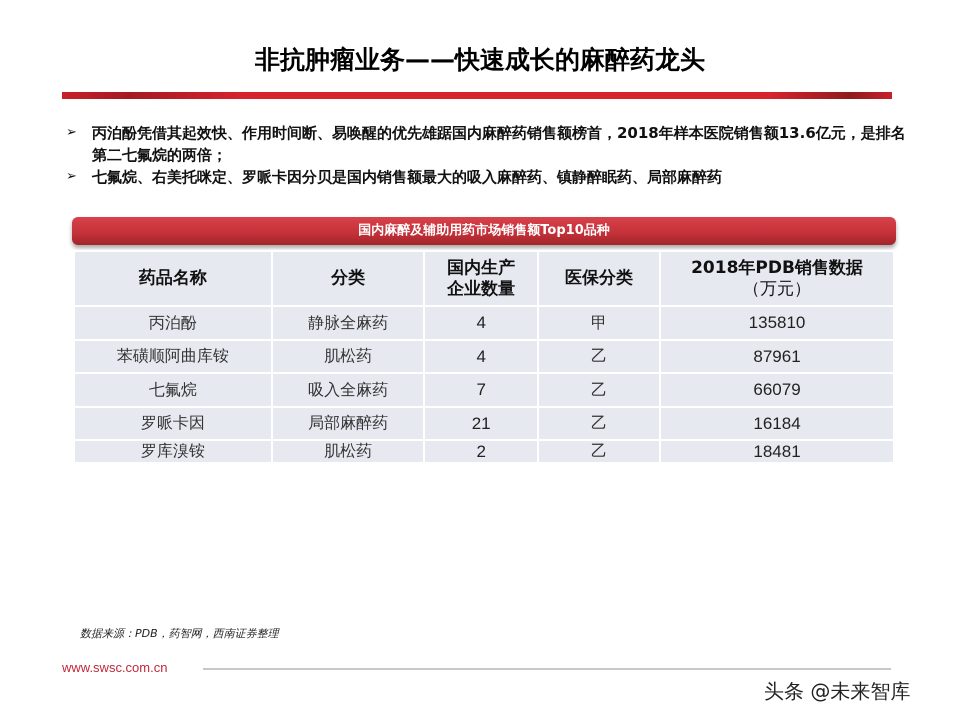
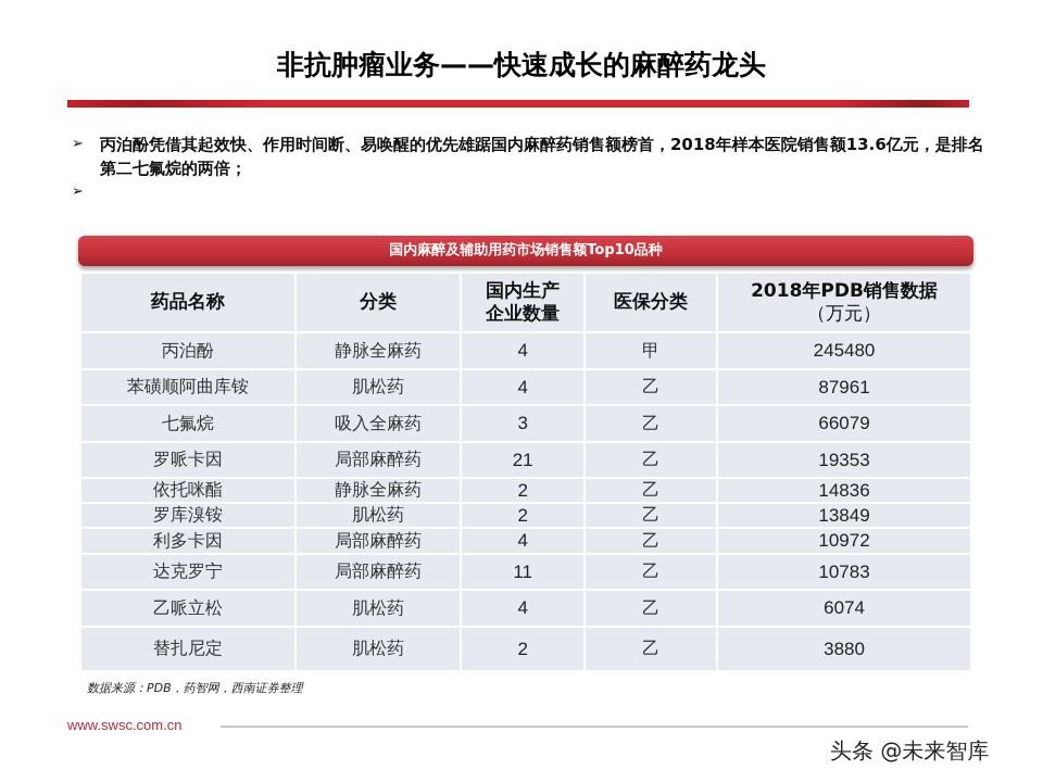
  非抗肿瘤业务——快速成长的麻醉药龙头
  ➢
  丙泊酚凭借其起效快、作用时间断、易唤醒的优先雄踞国内麻醉药销售额榜首，2018年样本医院销售额13.6亿元，是排名第二七氟烷的两倍；
  ➢
- 七氟烷、右美托咪定、罗哌卡因分贝是国内销售额最大的吸入麻醉药、镇静醉眠药、局部麻醉药
  国内麻醉及辅助用药市场销售额Top10品种
  药品名称	分类	国内生产 企业数量	医保分类	2018年PDB销售数据 （万元）
- 丙泊酚	静脉全麻药	4	甲	135810
+ 丙泊酚	静脉全麻药	4	甲	245480
  苯磺顺阿曲库铵	肌松药	4	乙	87961
- 七氟烷	吸入全麻药	7	乙	66079
+ 七氟烷	吸入全麻药	3	乙	66079
- 罗哌卡因	局部麻醉药	21	乙	16184
+ 罗哌卡因	局部麻醉药	21	乙	19353
+ 依托咪酯	静脉全麻药	2	乙	14836
- 罗库溴铵	肌松药	2	乙	18481
+ 罗库溴铵	肌松药	2	乙	13849
+ 利多卡因	局部麻醉药	4	乙	10972
+ 达克罗宁	局部麻醉药	11	乙	10783
+ 乙哌立松	肌松药	4	乙	6074
+ 替扎尼定	肌松药	2	乙	3880
  数据来源：PDB，药智网，西南证券整理
  www.swsc.com.cn
  头条 @未来智库
